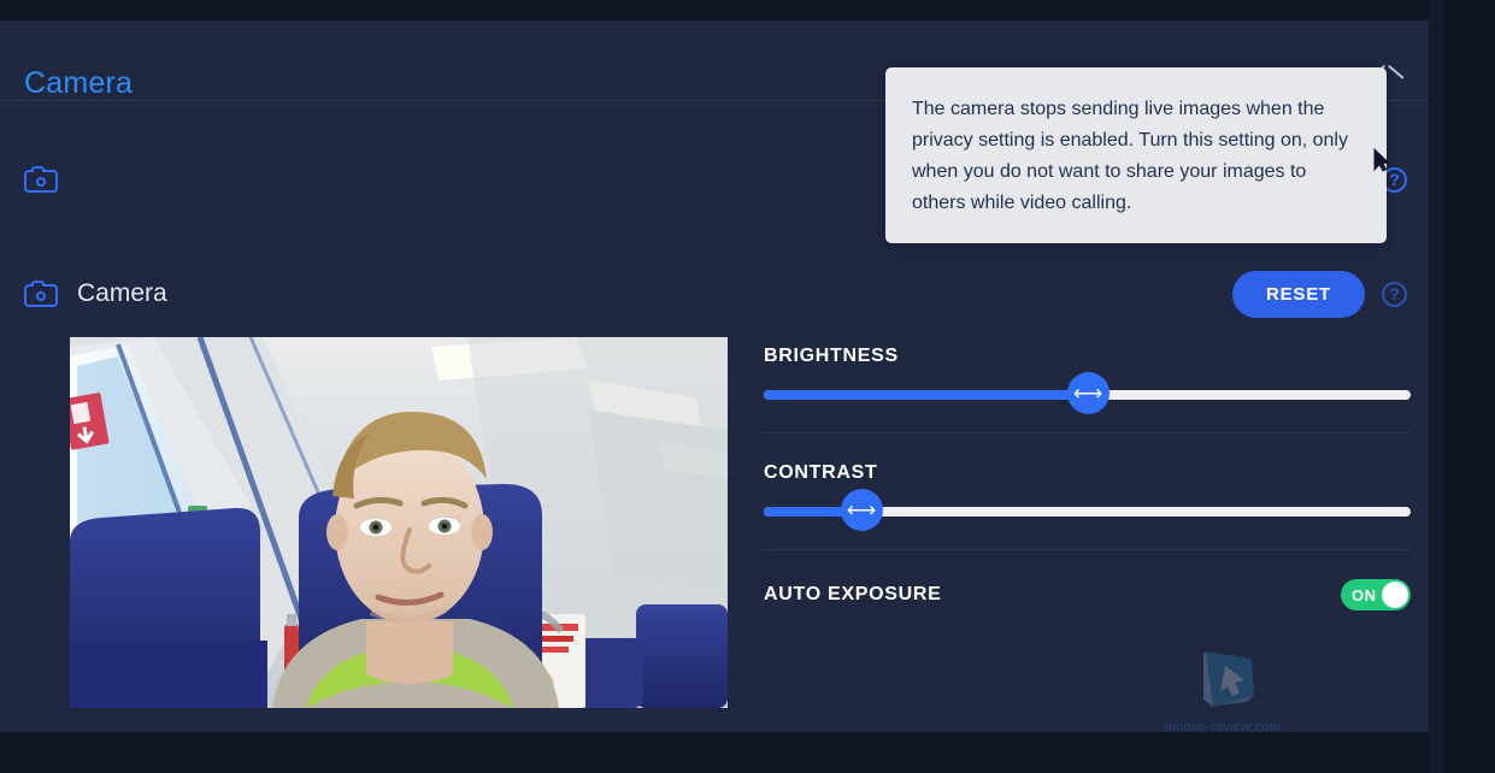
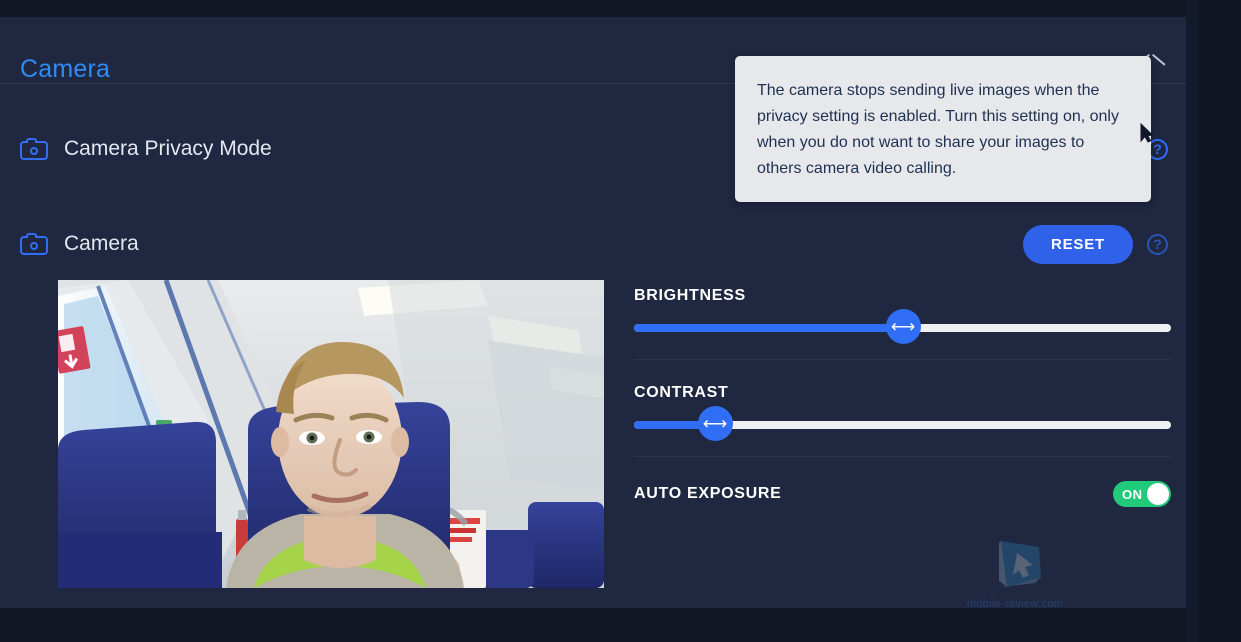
  Camera
+ Camera Privacy Mode
  ?
  Camera
  RESET
  ?
  BRIGHTNESS
  ⟷
  CONTRAST
  ⟷
  AUTO EXPOSURE
  ON
  mobile-review.com
- The camera stops sending live images when the privacy setting is enabled. Turn this setting on, only when you do not want to share your images to others while video calling.
+ The camera stops sending live images when the privacy setting is enabled. Turn this setting on, only when you do not want to share your images to others camera video calling.
